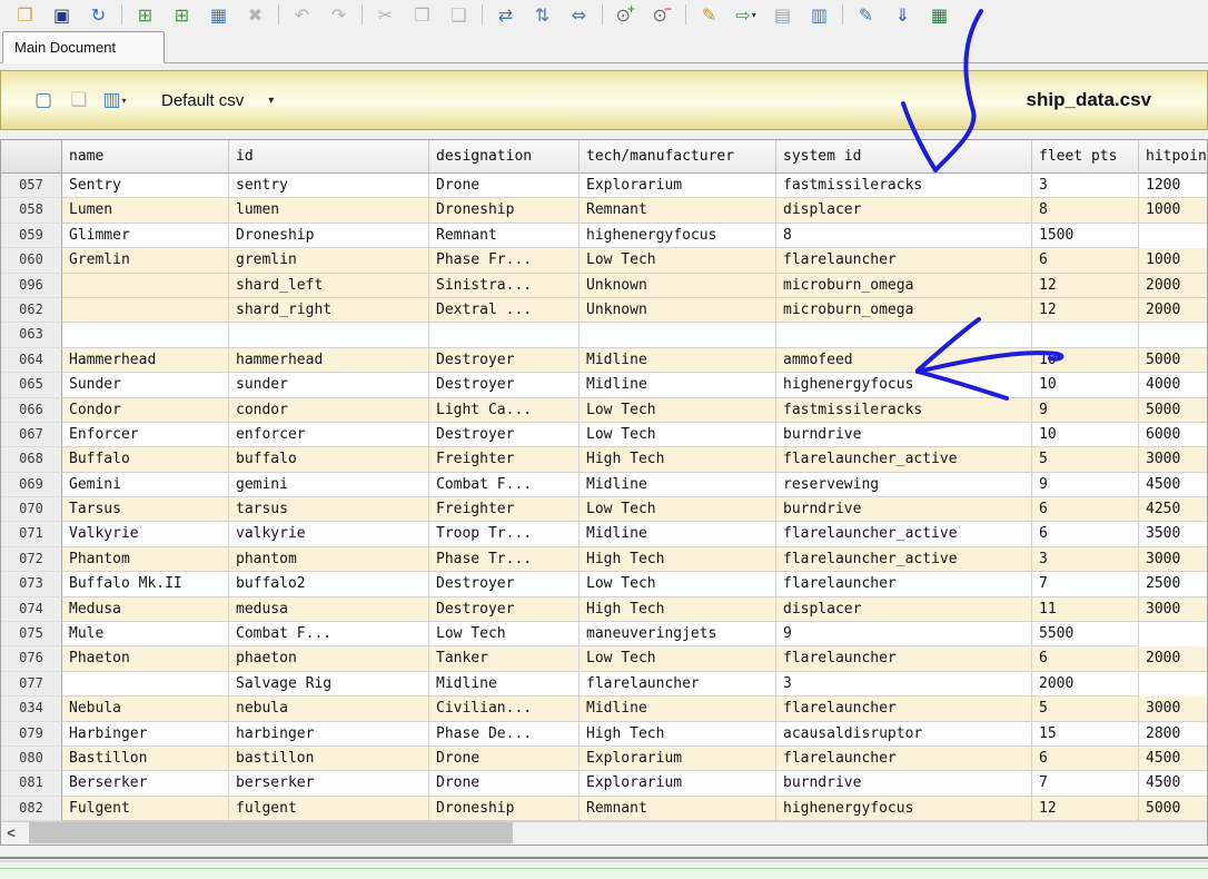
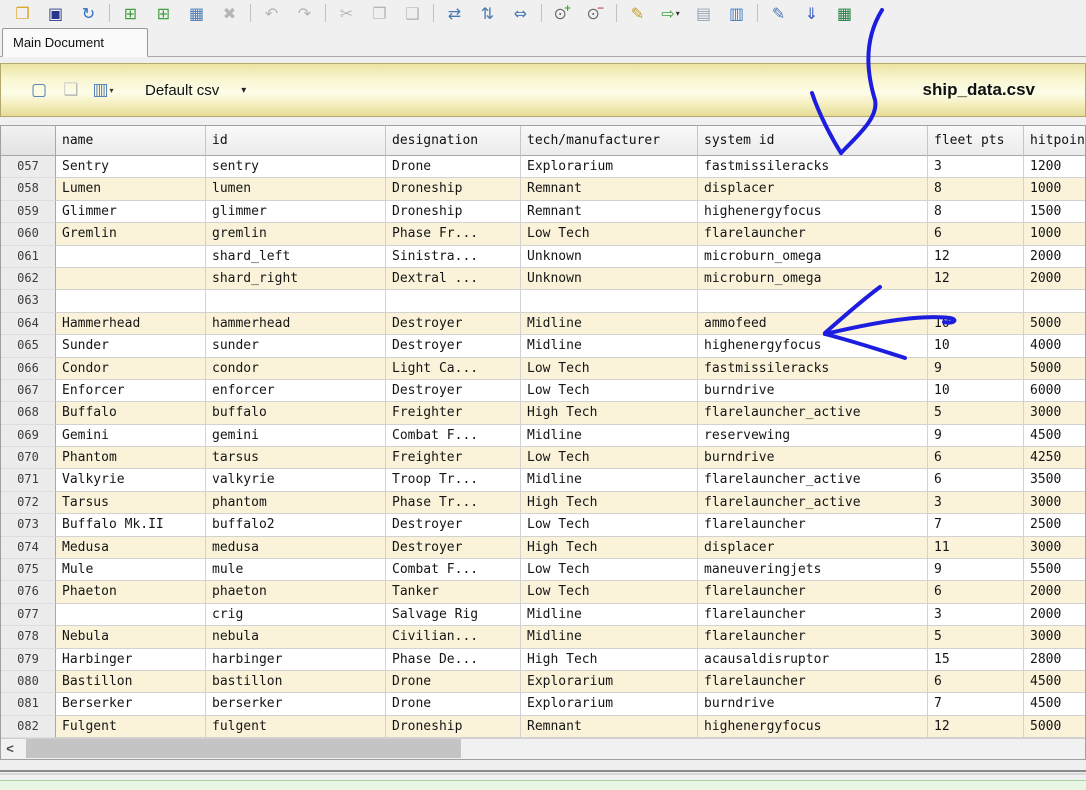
  ❒
  ▣
  ↻
  ⊞
  ⊞
  ▦
  ✖
  ↶
  ↷
  ✂
  ❐
  ❑
  ⇄
  ⇅
  ⇔
  ⊙
  +
  ⊙
  −
  ✎
  ⇨
  ▾
  ▤
  ▥
  ✎
  ⇓
  ▦
  Main Document
  ▢
  ❑
  ▥
  ▾
  Default csv
  ▾
  ship_data.csv
  name
  id
  designation
  tech/manufacturer
  system id
  fleet pts
  hitpoin
  057
  Sentry
  sentry
  Drone
  Explorarium
  fastmissileracks
  3
  1200
  058
  Lumen
  lumen
  Droneship
  Remnant
  displacer
  8
  1000
  059
  Glimmer
+ glimmer
  Droneship
  Remnant
  highenergyfocus
  8
  1500
  060
  Gremlin
  gremlin
  Phase Fr...
  Low Tech
  flarelauncher
  6
  1000
- 096
+ 061
  shard_left
  Sinistra...
  Unknown
  microburn_omega
  12
  2000
  062
  shard_right
  Dextral ...
  Unknown
  microburn_omega
  12
  2000
  063
  064
  Hammerhead
  hammerhead
  Destroyer
  Midline
  ammofeed
  5000
  065
  Sunder
  sunder
  Destroyer
  Midline
  highenergyfocus
  10
  4000
  066
  Condor
  condor
  Light Ca...
  Low Tech
  fastmissileracks
  9
  5000
  067
  Enforcer
  enforcer
  Destroyer
  Low Tech
  burndrive
  10
  6000
  068
  Buffalo
  buffalo
  Freighter
  High Tech
  flarelauncher_active
  5
  3000
  069
  Gemini
  gemini
  Combat F...
  Midline
  reservewing
  9
  4500
  070
- Tarsus
+ Phantom
  tarsus
  Freighter
  Low Tech
  burndrive
  6
  4250
  071
  Valkyrie
  valkyrie
  Troop Tr...
  Midline
  flarelauncher_active
  6
  3500
  072
- Phantom
+ Tarsus
  phantom
  Phase Tr...
  High Tech
  flarelauncher_active
  3
  3000
  073
  Buffalo Mk.II
  buffalo2
  Destroyer
  Low Tech
  flarelauncher
  7
  2500
  074
  Medusa
  medusa
  Destroyer
  High Tech
  displacer
  11
  3000
  075
  Mule
+ mule
  Combat F...
  Low Tech
  maneuveringjets
  9
  5500
  076
  Phaeton
  phaeton
  Tanker
  Low Tech
  flarelauncher
  6
  2000
  077
+ crig
  Salvage Rig
  Midline
  flarelauncher
  3
  2000
- 034
+ 078
  Nebula
  nebula
  Civilian...
  Midline
  flarelauncher
  5
  3000
  079
  Harbinger
  harbinger
  Phase De...
  High Tech
  acausaldisruptor
  15
  2800
  080
  Bastillon
  bastillon
  Drone
  Explorarium
  flarelauncher
  6
  4500
  081
  Berserker
  berserker
  Drone
  Explorarium
  burndrive
  7
  4500
  082
  Fulgent
  fulgent
  Droneship
  Remnant
  highenergyfocus
  12
  5000
  <
